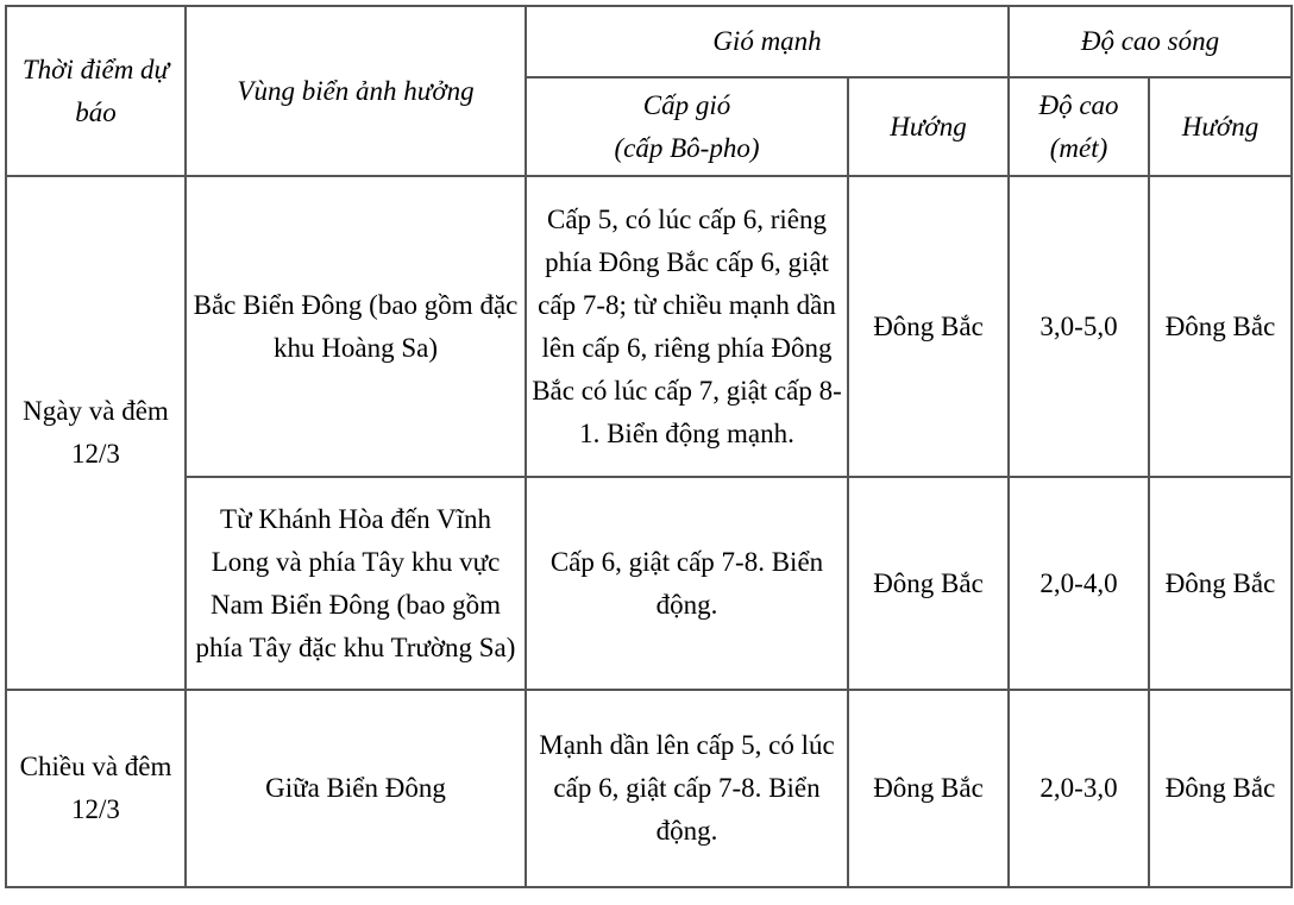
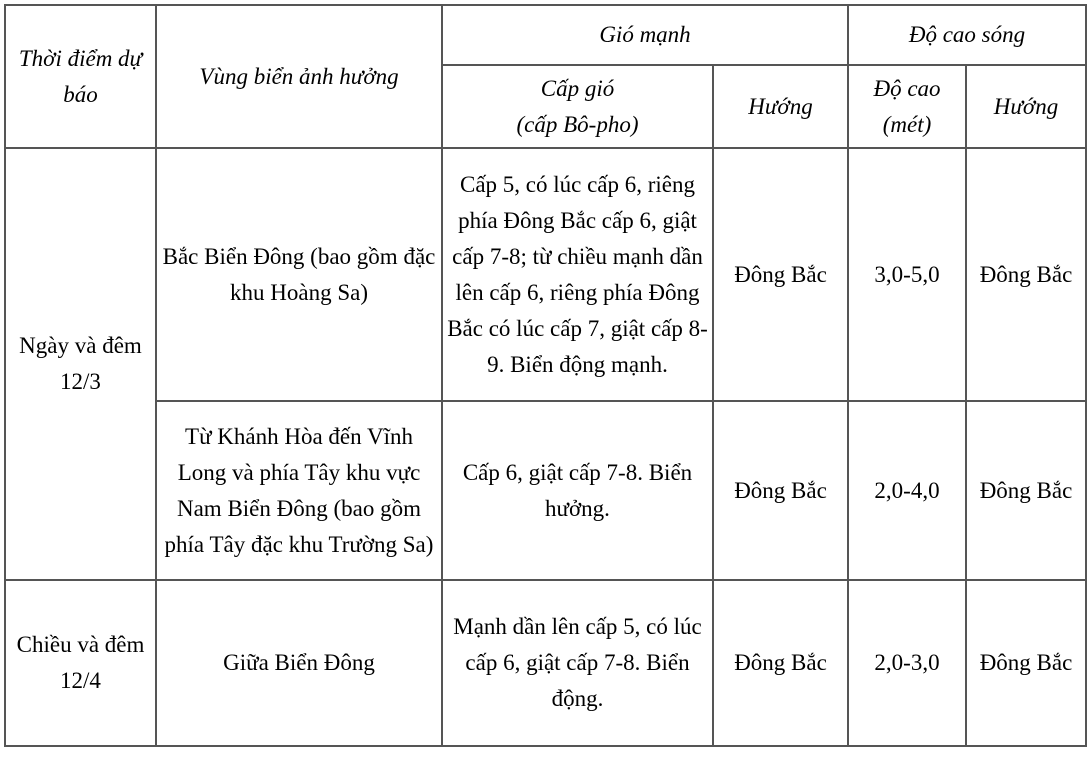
  Thời điểm dự báo	Vùng biển ảnh hưởng	Gió mạnh	Độ cao sóng
  Cấp gió (cấp Bô-pho)	Hướng	Độ cao (mét)	Hướng
- Ngày và đêm 12/3	Bắc Biển Đông (bao gồm đặc khu Hoàng Sa)	Cấp 5, có lúc cấp 6, riêng phía Đông Bắc cấp 6, giật cấp 7-8; từ chiều mạnh dần lên cấp 6, riêng phía Đông Bắc có lúc cấp 7, giật cấp 8-1. Biển động mạnh.	Đông Bắc	3,0-5,0	Đông Bắc
+ Ngày và đêm 12/3	Bắc Biển Đông (bao gồm đặc khu Hoàng Sa)	Cấp 5, có lúc cấp 6, riêng phía Đông Bắc cấp 6, giật cấp 7-8; từ chiều mạnh dần lên cấp 6, riêng phía Đông Bắc có lúc cấp 7, giật cấp 8-9. Biển động mạnh.	Đông Bắc	3,0-5,0	Đông Bắc
- Từ Khánh Hòa đến Vĩnh Long và phía Tây khu vực Nam Biển Đông (bao gồm phía Tây đặc khu Trường Sa)	Cấp 6, giật cấp 7-8. Biển động.	Đông Bắc	2,0-4,0	Đông Bắc
+ Từ Khánh Hòa đến Vĩnh Long và phía Tây khu vực Nam Biển Đông (bao gồm phía Tây đặc khu Trường Sa)	Cấp 6, giật cấp 7-8. Biển hưởng.	Đông Bắc	2,0-4,0	Đông Bắc
- Chiều và đêm 12/3	Giữa Biển Đông	Mạnh dần lên cấp 5, có lúc cấp 6, giật cấp 7-8. Biển động.	Đông Bắc	2,0-3,0	Đông Bắc
+ Chiều và đêm 12/4	Giữa Biển Đông	Mạnh dần lên cấp 5, có lúc cấp 6, giật cấp 7-8. Biển động.	Đông Bắc	2,0-3,0	Đông Bắc
